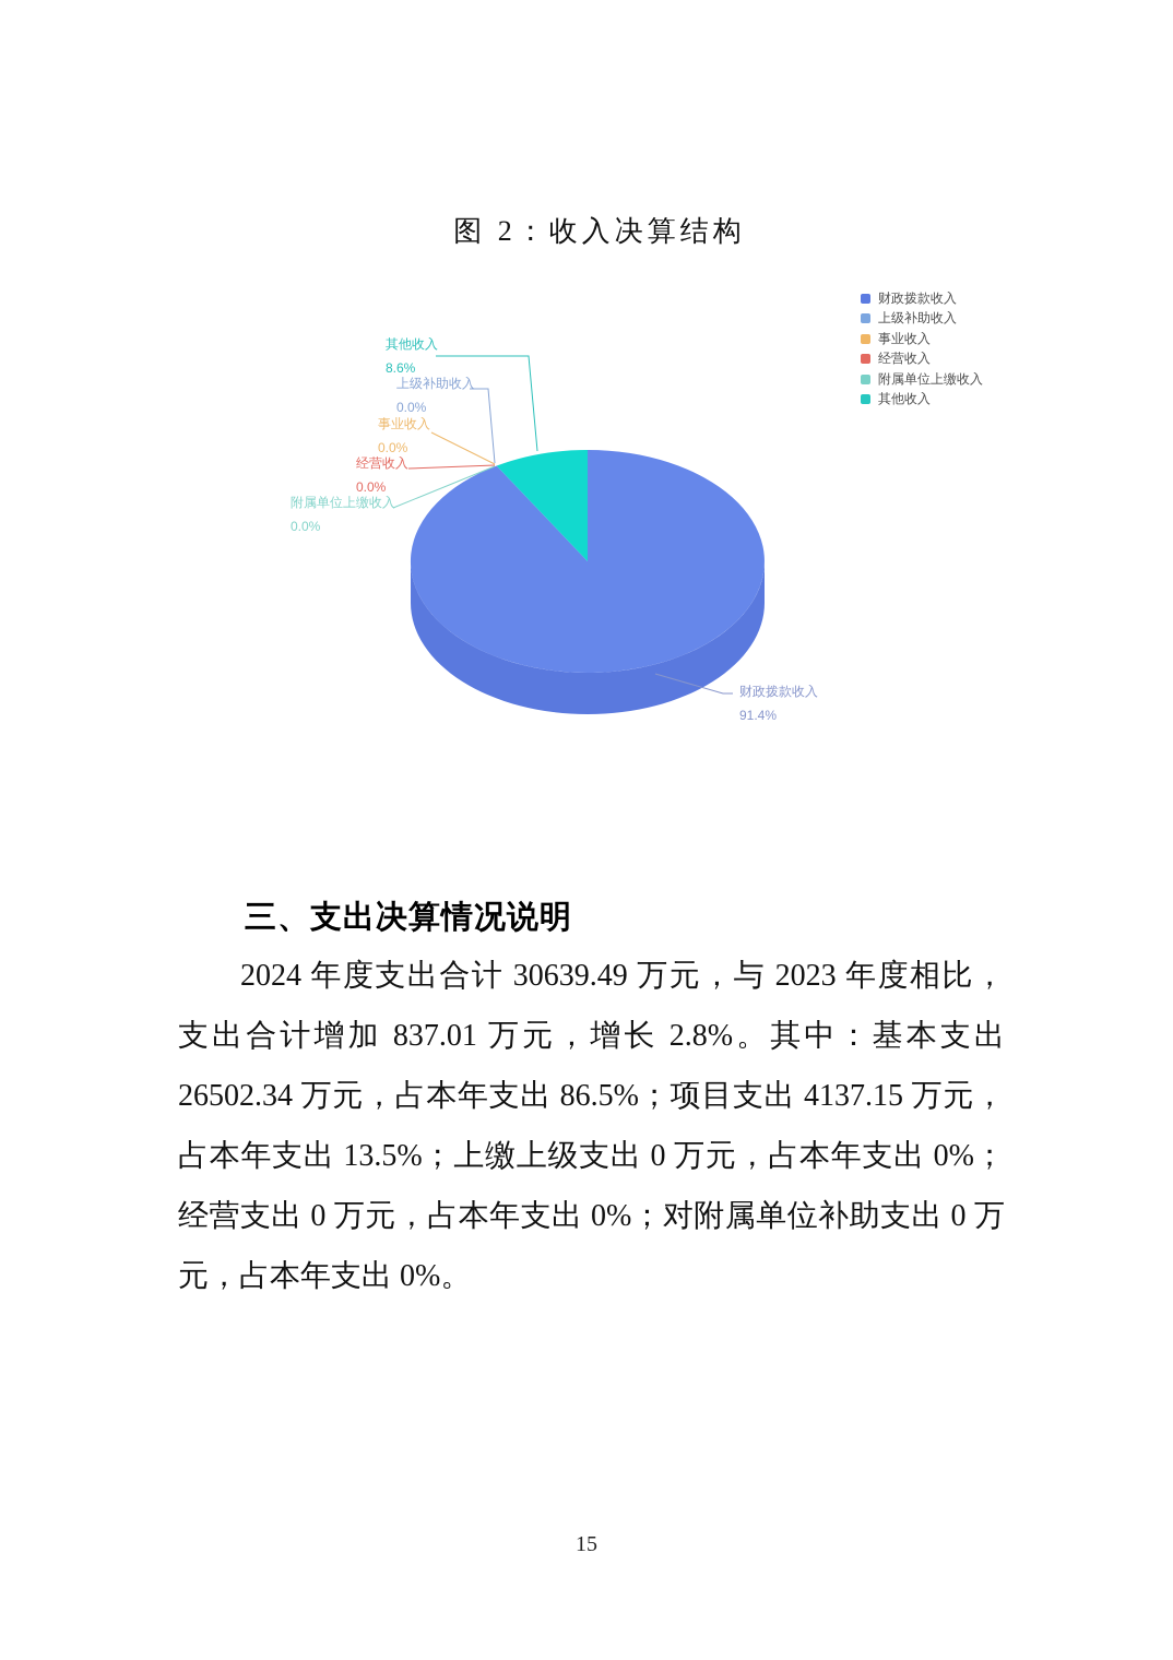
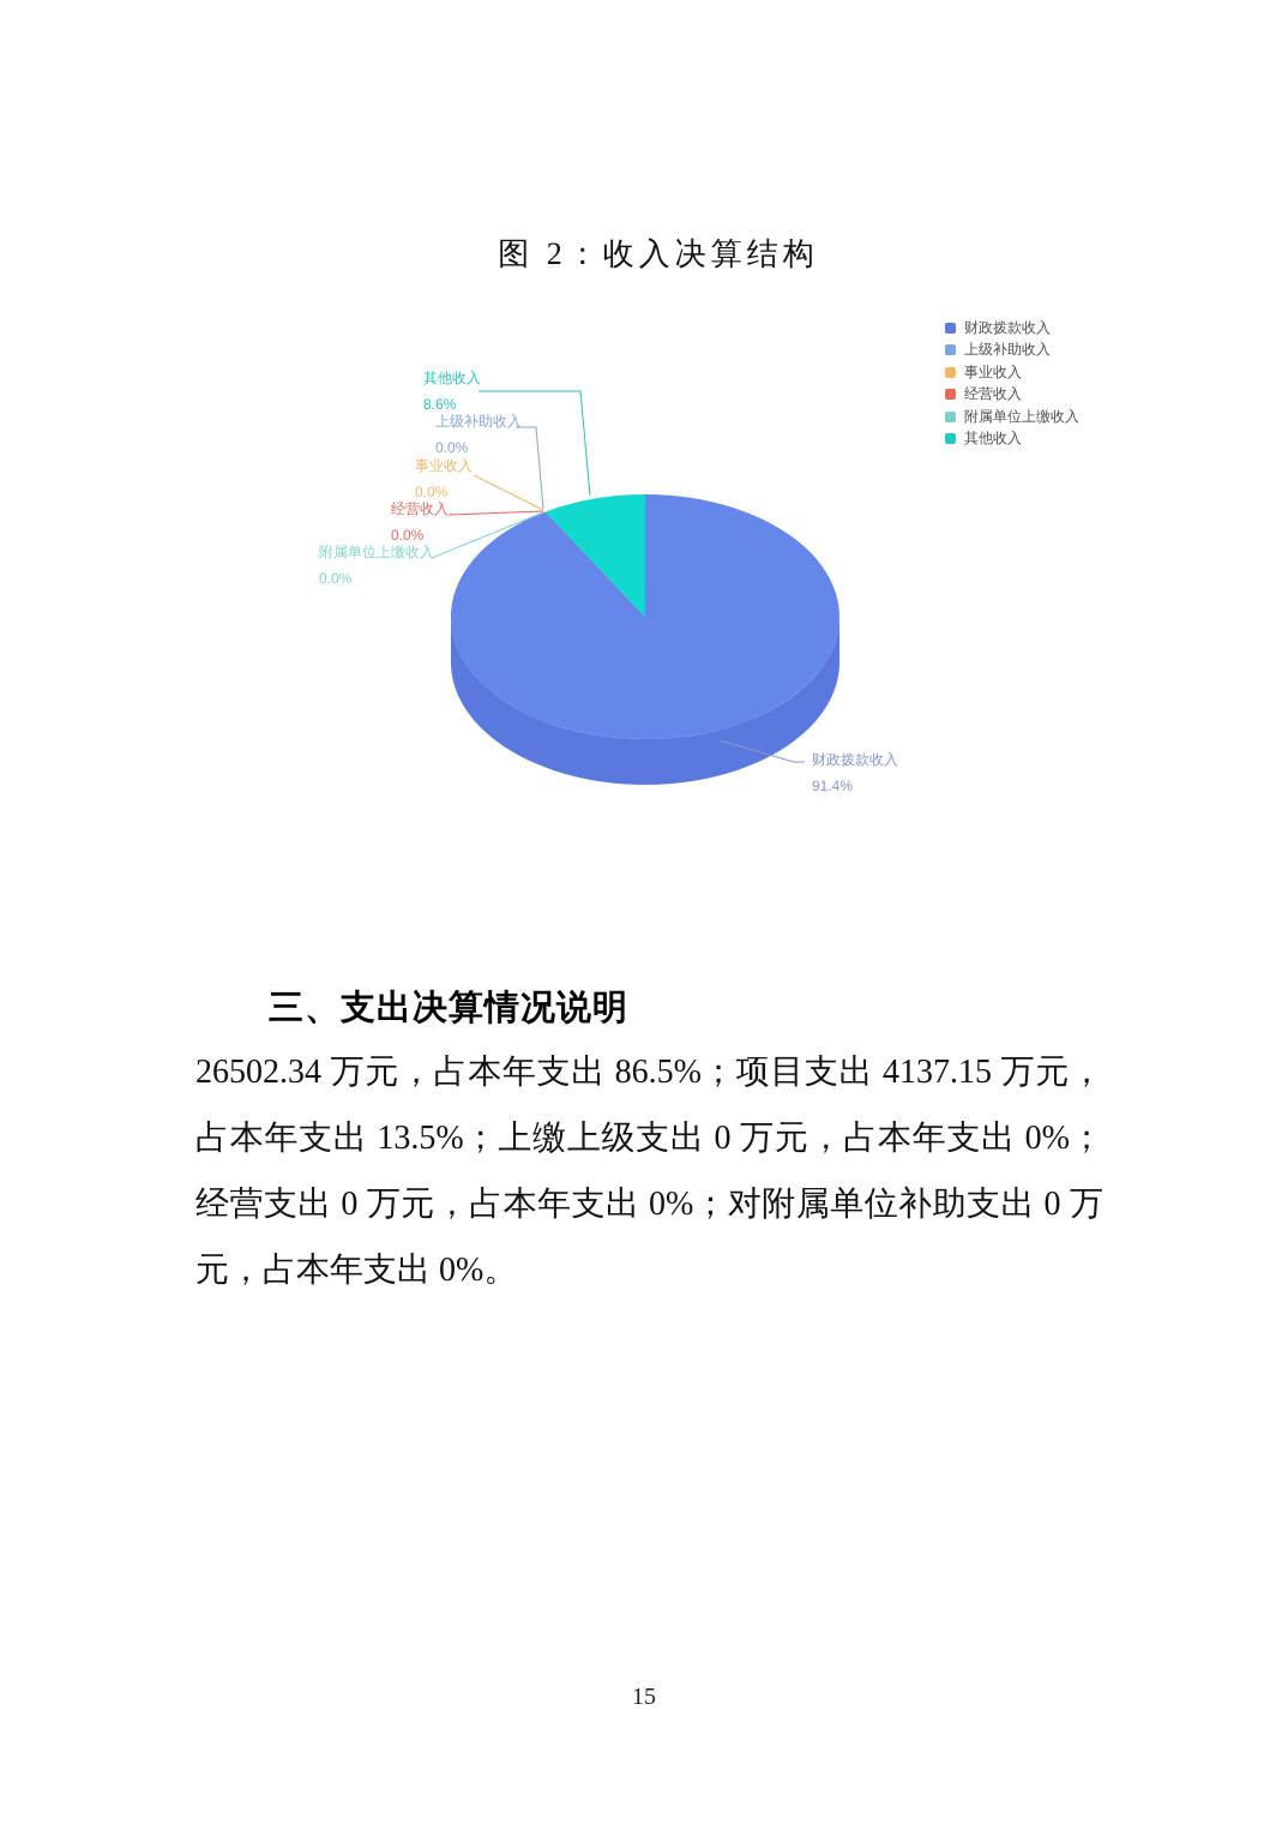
  图 2：收入决算结构
  财政拨款收入
  上级补助收入
  事业收入
  经营收入
  附属单位上缴收入
  其他收入
  其他收入
  8.6%
  上级补助收入
  0.0%
  事业收入
  0.0%
  经营收入
  0.0%
  附属单位上缴收入
  0.0%
  财政拨款收入
  91.4%
  三、支出决算情况说明
- 2024 年度支出合计 30639.49 万元，与 2023 年度相比，
- 支出合计增加 837.01 万元，增长 2.8%。其中：基本支出
  26502.34 万元，占本年支出 86.5%；项目支出 4137.15 万元，
  占本年支出 13.5%；上缴上级支出 0 万元，占本年支出 0%；
  经营支出 0 万元，占本年支出 0%；对附属单位补助支出 0 万
  元，占本年支出 0%。
  15
